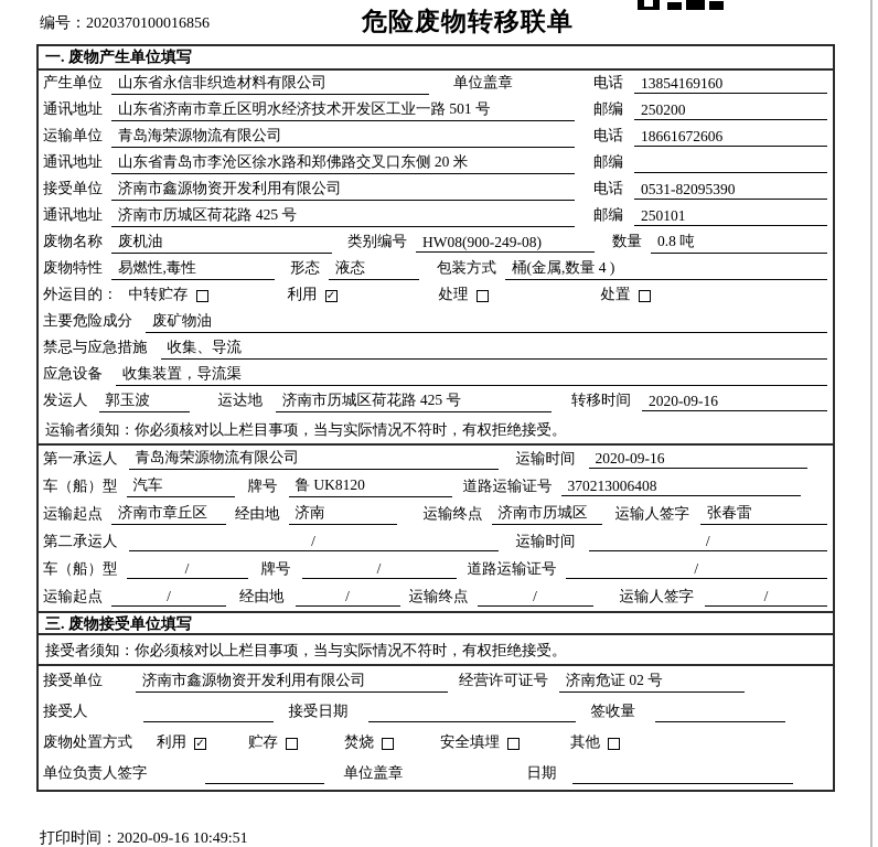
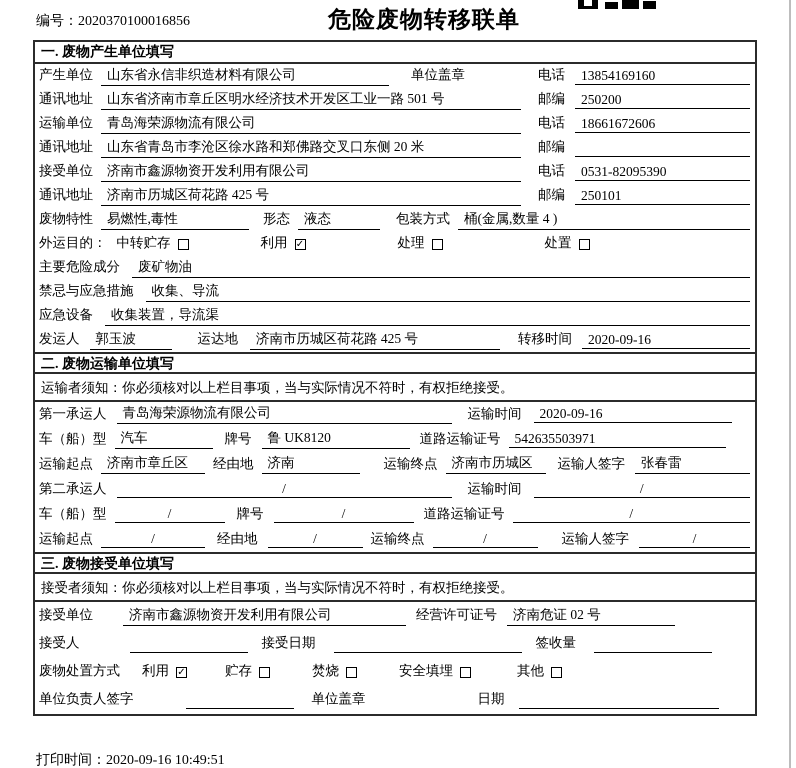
  编号：2020370100016856
  危险废物转移联单
  一. 废物产生单位填写
  产生单位
  山东省永信非织造材料有限公司
  单位盖章
  电话
  13854169160
  通讯地址
  山东省济南市章丘区明水经济技术开发区工业一路 501 号
  邮编
  250200
  运输单位
  青岛海荣源物流有限公司
  电话
  18661672606
  通讯地址
  山东省青岛市李沧区徐水路和郑佛路交叉口东侧 20 米
  邮编
  接受单位
  济南市鑫源物资开发利用有限公司
  电话
  0531-82095390
  通讯地址
  济南市历城区荷花路 425 号
  邮编
  250101
- 废物名称
- 废机油
- 类别编号
- HW08(900-249-08)
- 数量
- 0.8 吨
  废物特性
  易燃性,毒性
  形态
  液态
  包装方式
  桶(金属,数量 4 )
  外运目的：
  中转贮存
  利用
  ✓
  处理
  处置
  主要危险成分
  废矿物油
  禁忌与应急措施
  收集、导流
  应急设备
  收集装置，导流渠
  发运人
  郭玉波
  运达地
  济南市历城区荷花路 425 号
  转移时间
  2020-09-16
+ 二. 废物运输单位填写
  运输者须知：你必须核对以上栏目事项，当与实际情况不符时，有权拒绝接受。
  第一承运人
  青岛海荣源物流有限公司
  运输时间
  2020-09-16
  车（船）型
  汽车
  牌号
  鲁 UK8120
  道路运输证号
- 370213006408
+ 542635503971
  运输起点
  济南市章丘区
  经由地
  济南
  运输终点
  济南市历城区
  运输人签字
  张春雷
  第二承运人
  /
  运输时间
  /
  车（船）型
  /
  牌号
  /
  道路运输证号
  /
  运输起点
  /
  经由地
  /
  运输终点
  /
  运输人签字
  /
  三. 废物接受单位填写
  接受者须知：你必须核对以上栏目事项，当与实际情况不符时，有权拒绝接受。
  接受单位
  济南市鑫源物资开发利用有限公司
  经营许可证号
  济南危证 02 号
  接受人
  接受日期
  签收量
  废物处置方式
  利用
  ✓
  贮存
  焚烧
  安全填埋
  其他
  单位负责人签字
  单位盖章
  日期
  打印时间：2020-09-16 10:49:51
